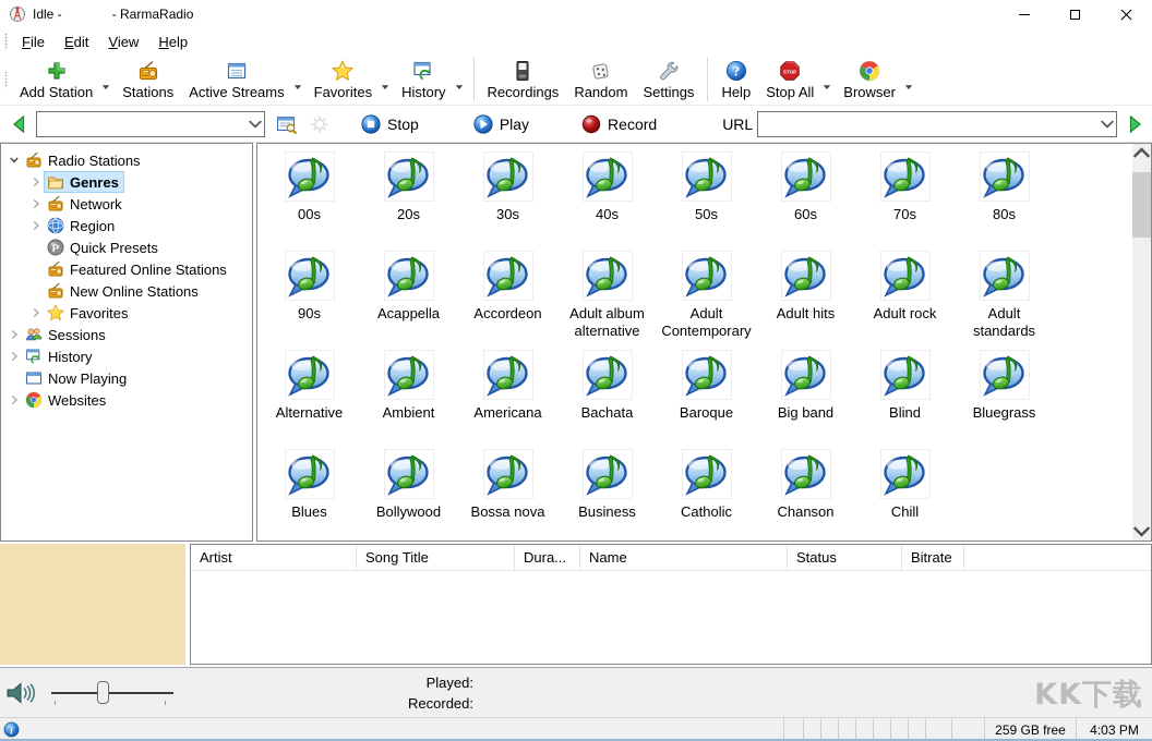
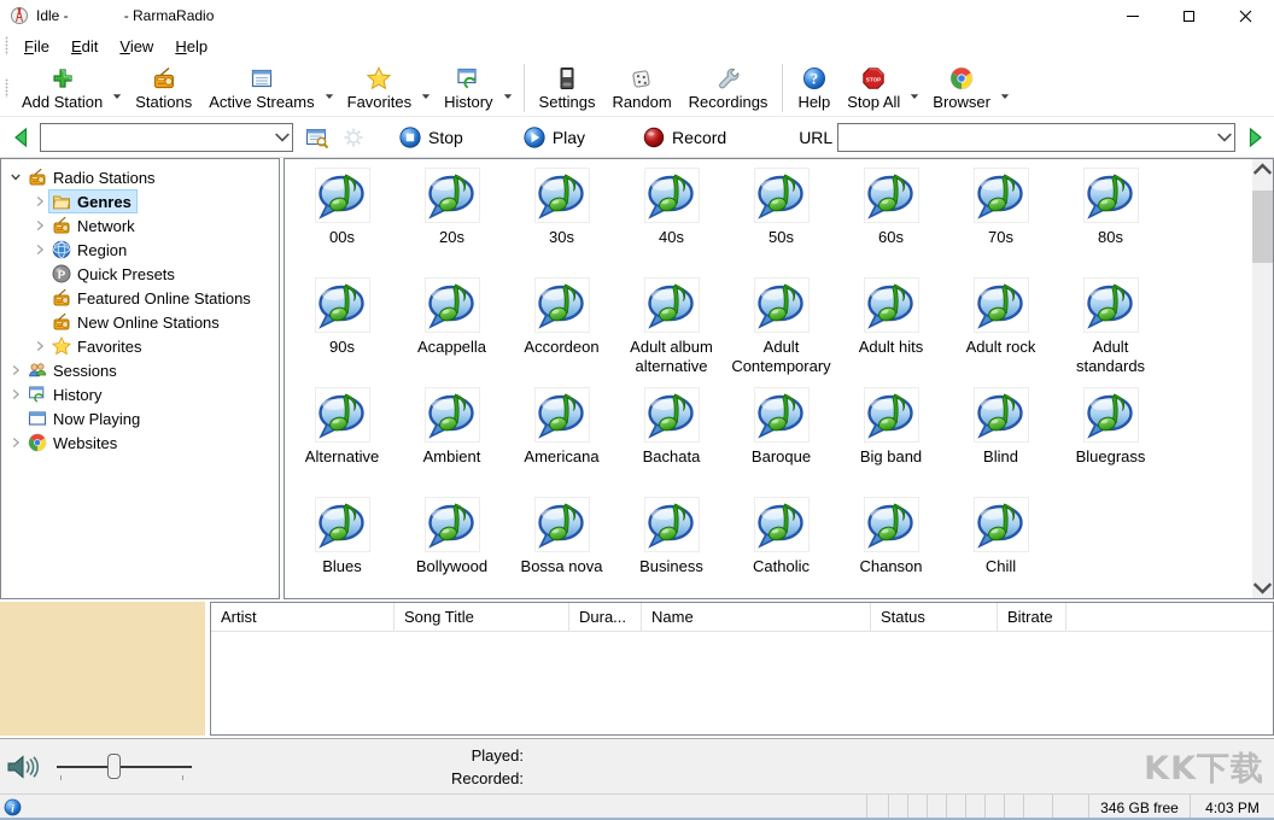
  Idle -
  - RarmaRadio
  File
  Edit
  View
  Help
  Add Station
  Stations
  Active Streams
  Favorites
  History
- Recordings
+ Settings
  Random
- Settings
+ Recordings
  ?
  Help
  Stop All
  Browser
  Stop
  Play
  Record
  URL
  Radio Stations
  Genres
  Network
  Region
  P
  Quick Presets
  Featured Online Stations
  New Online Stations
  Favorites
  Sessions
  History
  Now Playing
  Websites
  00s
  20s
  30s
  40s
  50s
  60s
  70s
  80s
  90s
  Acappella
  Accordeon
  Adult album alternative
  Adult Contemporary
  Adult hits
  Adult rock
  Adult standards
  Alternative
  Ambient
  Americana
  Bachata
  Baroque
  Big band
  Blind
  Bluegrass
  Blues
  Bollywood
  Bossa nova
  Business
  Catholic
  Chanson
  Chill
  Artist
  Song Title
  Dura...
  Name
  Status
  Bitrate
  Played:
  Recorded:
  i
- 259 GB free
+ 346 GB free
  4:03 PM
  KK下载
